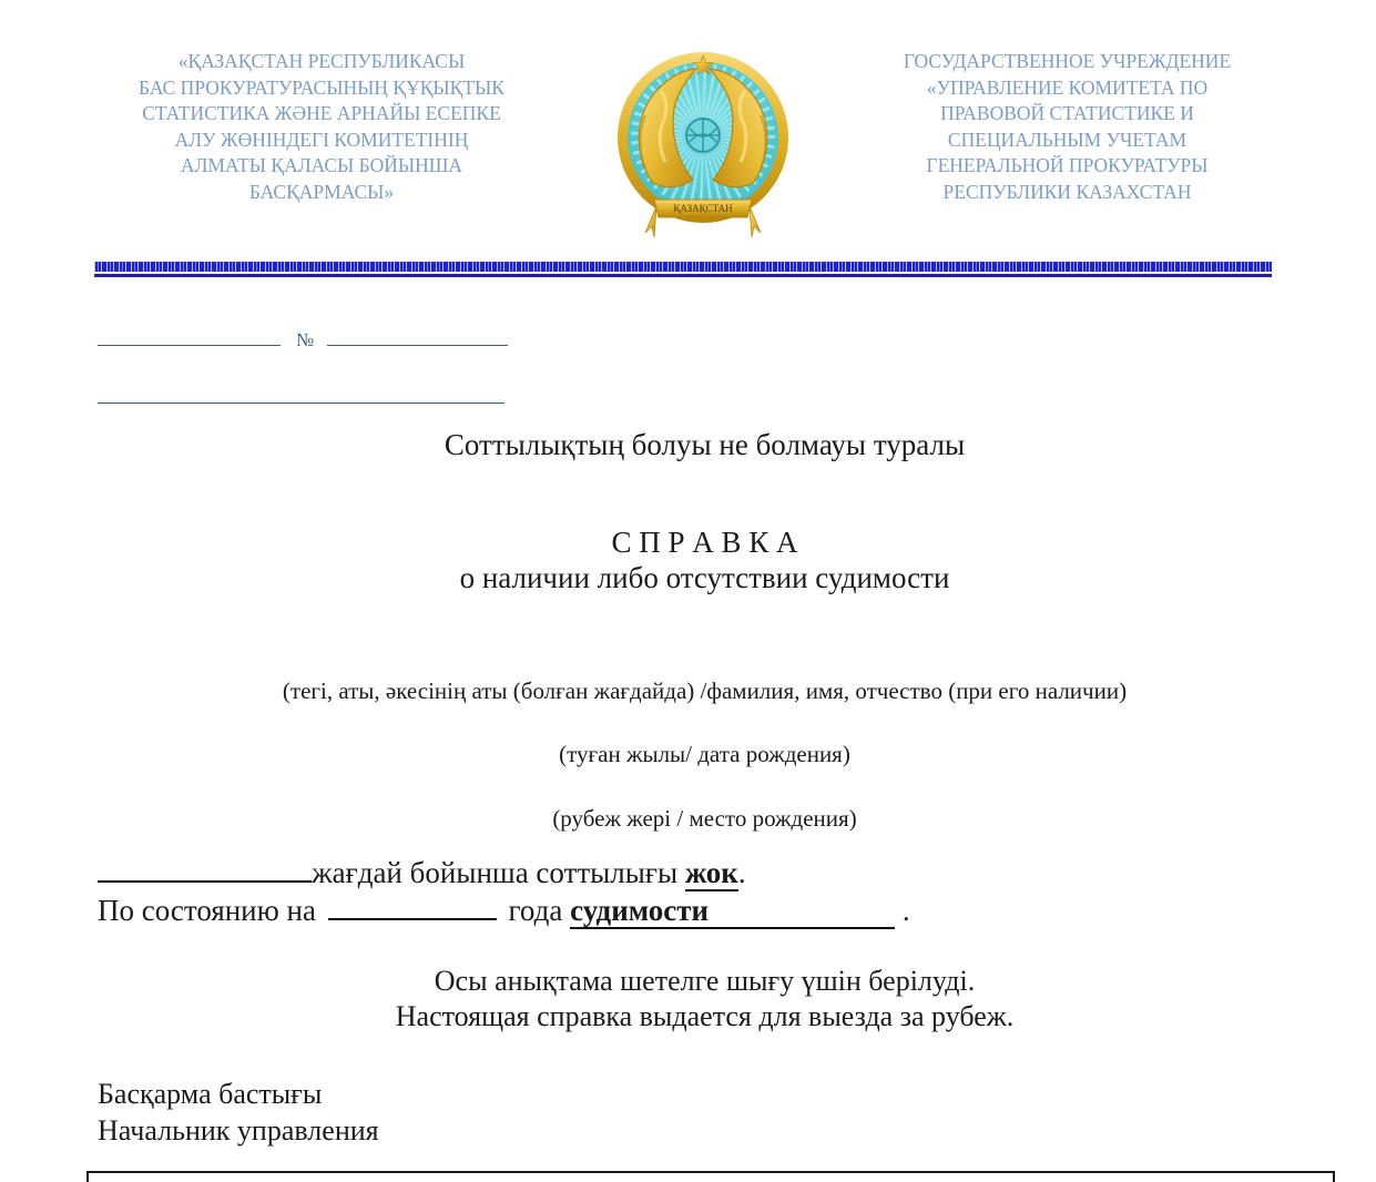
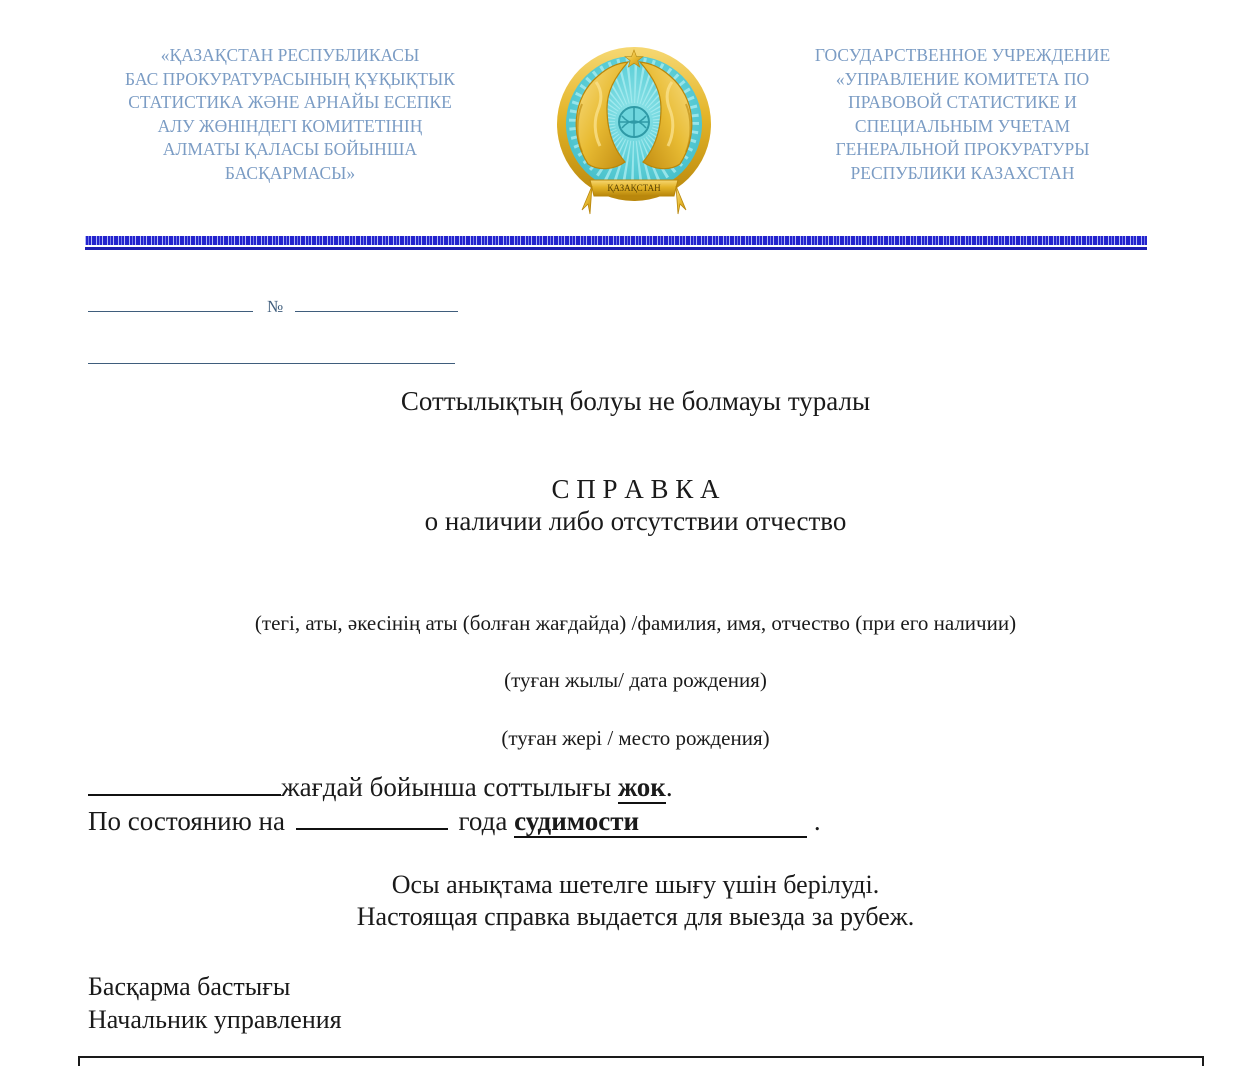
  «ҚАЗАҚСТАН РЕСПУБЛИКАСЫ
  БАС ПРОКУРАТУРАСЫНЫҢ ҚҰҚЫҚТЫК
  СТАТИСТИКА ЖӘНЕ АРНАЙЫ ЕСЕПКЕ
  АЛУ ЖӨНІНДЕГІ КОМИТЕТІНІҢ
  АЛМАТЫ ҚАЛАСЫ БОЙЫНША
  БАСҚАРМАСЫ»
  ҚАЗАҚСТАН
  ГОСУДАРСТВЕННОЕ УЧРЕЖДЕНИЕ
  «УПРАВЛЕНИЕ КОМИТЕТА ПО
  ПРАВОВОЙ СТАТИСТИКЕ И
  СПЕЦИАЛЬНЫМ УЧЕТАМ
  ГЕНЕРАЛЬНОЙ ПРОКУРАТУРЫ
  РЕСПУБЛИКИ КАЗАХСТАН
  №
  Соттылықтың болуы не болмауы туралы
  С П Р А В К А
- о наличии либо отсутствии судимости
+ о наличии либо отсутствии отчество
  (тегі, аты, әкесінің аты (болған жағдайда) /фамилия, имя, отчество (при его наличии)
  (туған жылы/ дата рождения)
- (рубеж жері / место рождения)
+ (туған жері / место рождения)
  жағдай бойынша соттылығы жок.
  По состоянию на года судимости .
  Осы анықтама шетелге шығу үшін берілуді.
  Настоящая справка выдается для выезда за рубеж.
  Басқарма бастығы
  Начальник управления
